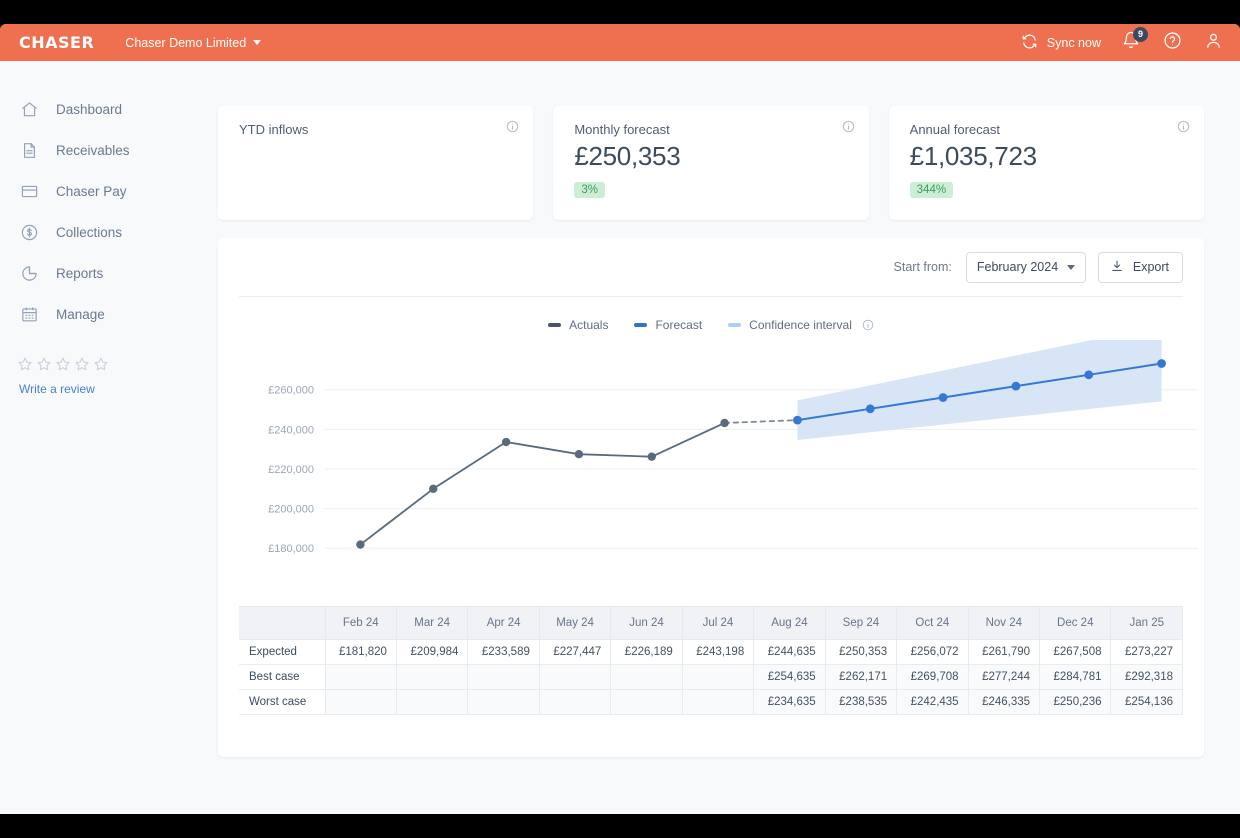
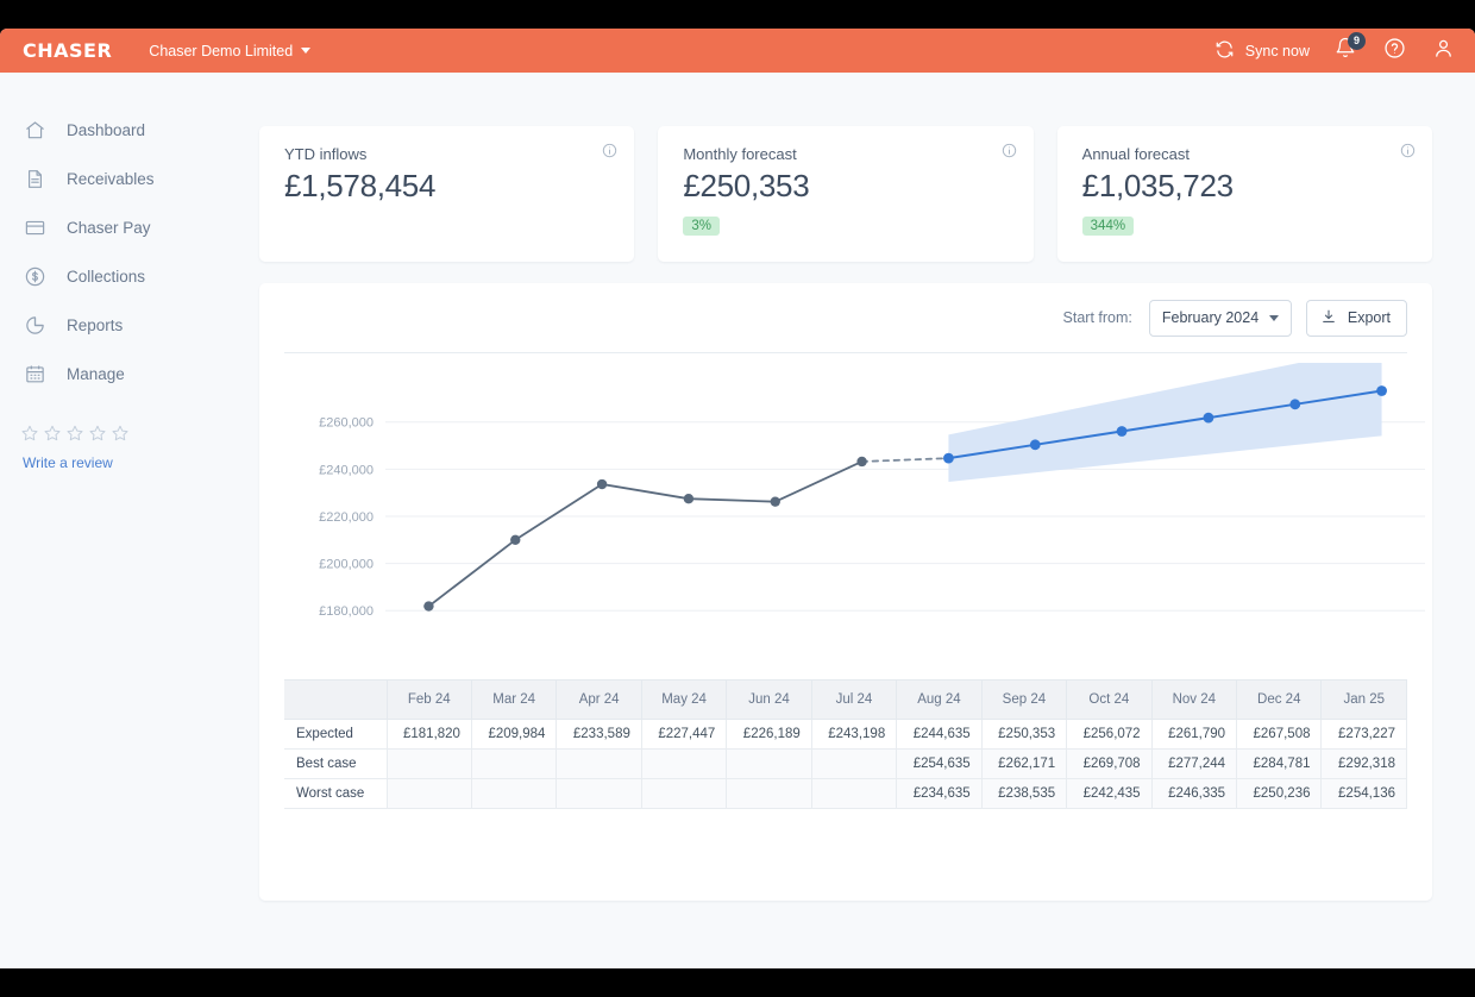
  CHASER
  Chaser Demo Limited
  Sync now
  9
  Dashboard
  Receivables
  Chaser Pay
  Collections
  Reports
  Manage
  Write a review
  YTD inflows
+ £1,578,454
  Monthly forecast
  £250,353
  3%
  Annual forecast
  £1,035,723
  344%
  Start from:
  February 2024
  Export
- Actuals
- Forecast
- Confidence interval
  £180,000
  £200,000
  £220,000
  £240,000
  £260,000
  	Feb 24	Mar 24	Apr 24	May 24	Jun 24	Jul 24	Aug 24	Sep 24	Oct 24	Nov 24	Dec 24	Jan 25
  Expected	£181,820	£209,984	£233,589	£227,447	£226,189	£243,198	£244,635	£250,353	£256,072	£261,790	£267,508	£273,227
  Best case							£254,635	£262,171	£269,708	£277,244	£284,781	£292,318
  Worst case							£234,635	£238,535	£242,435	£246,335	£250,236	£254,136
